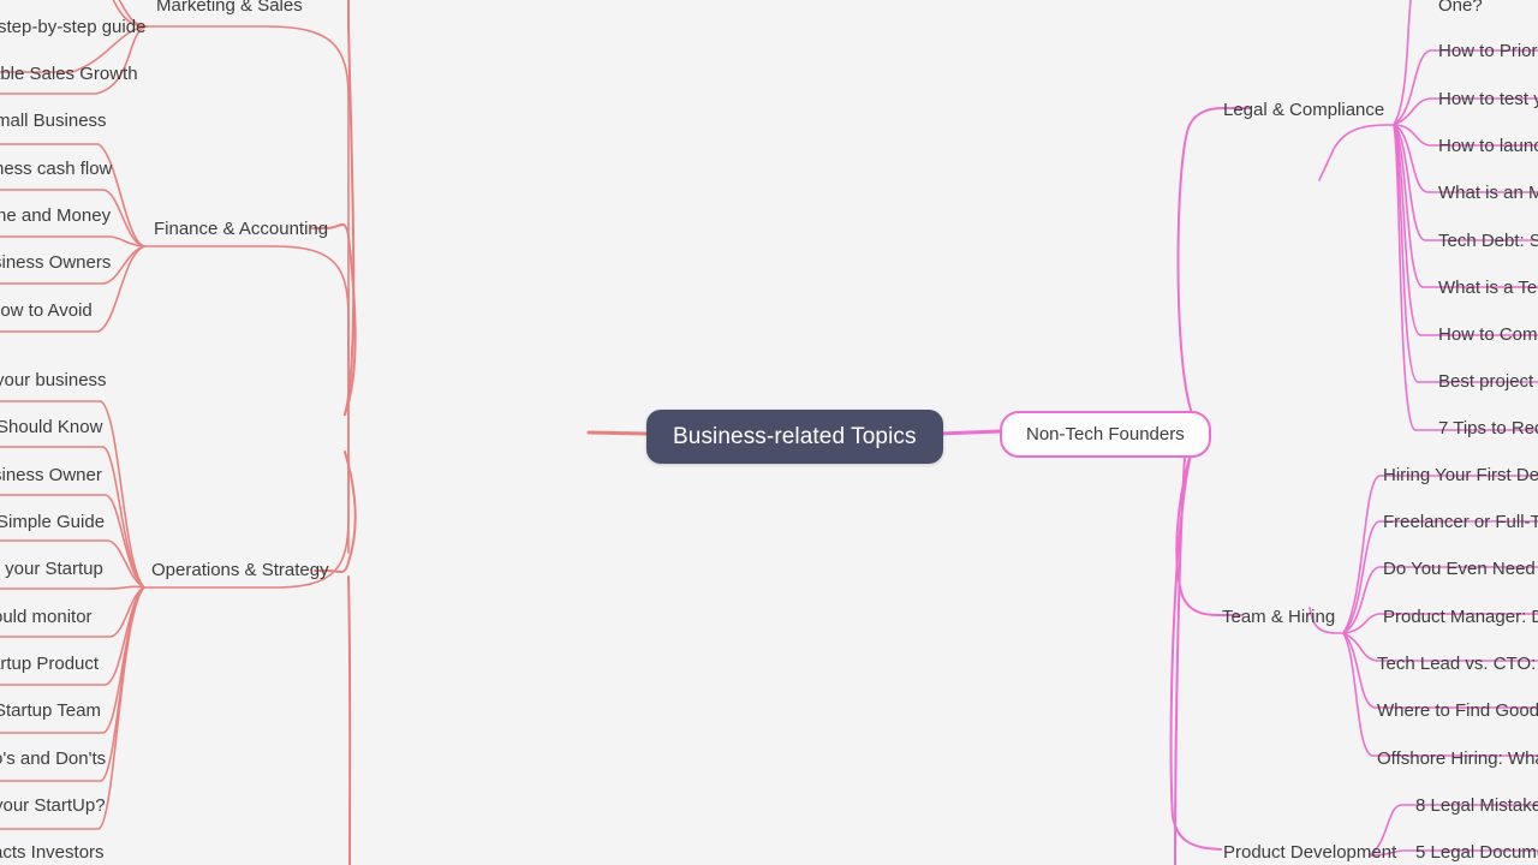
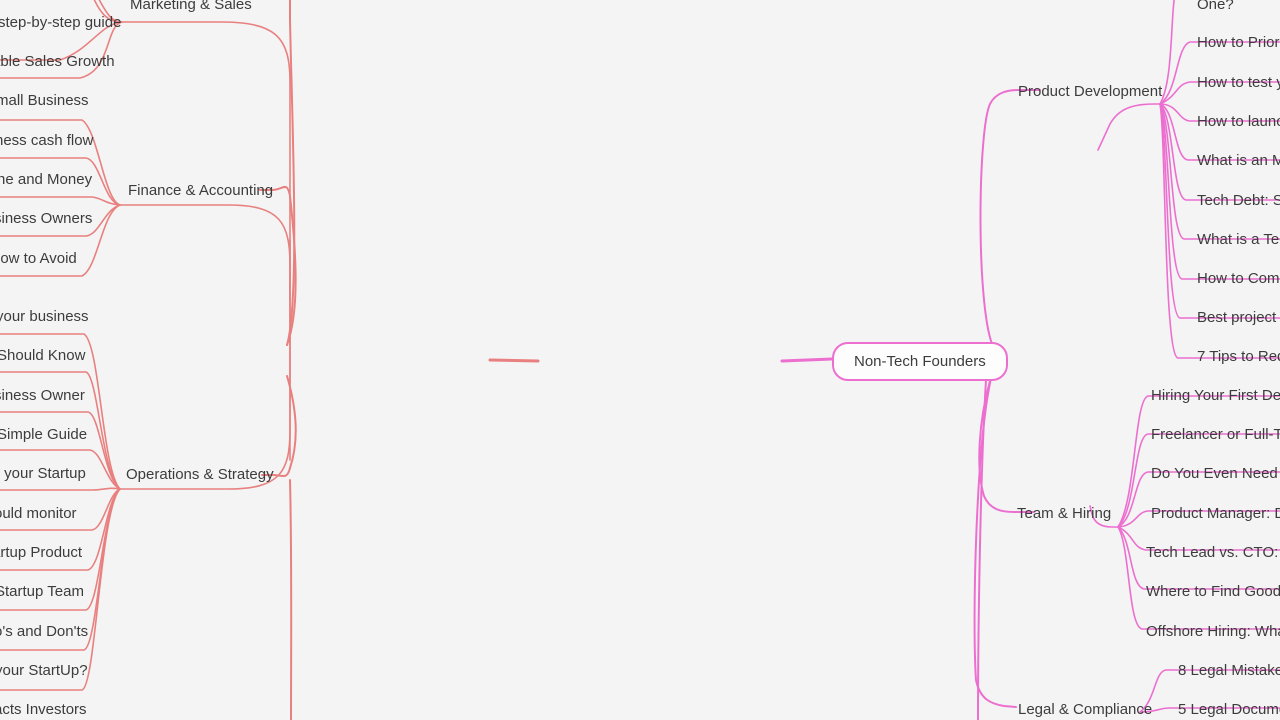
- Business-related Topics
  Marketing & Sales
  Finance & Accounting
  Operations & Strategy
  step-by-step guide
  ble Sales Growth
  mall Business
  ess cash flow
  ne and Money
  iness Owners
  ow to Avoid
  our business
  Should Know
  iness Owner
  Simple Guide
  your Startup
  uld monitor
  rtup Product
  Startup Team
  's and Don'ts
  our StartUp?
  cts Investors
  Non-Tech Founders
- Legal & Compliance
+ Product Development
  Team & Hiring
- Product Development
+ Legal & Compliance
  One?
  How to Prior
  How to test
  How to laun
  What is an M
  Tech Debt: S
  What is a Te
  How to Com
  Best project
  7 Tips to Re
  Hiring Your First De
  Freelancer or Full-T
  Do You Even Need
  Product Manager:
  Tech Lead vs. CTO:
  Where to Find Good
  Offshore Hiring: Wh
  8 Legal Mistake
  5 Legal Docum
